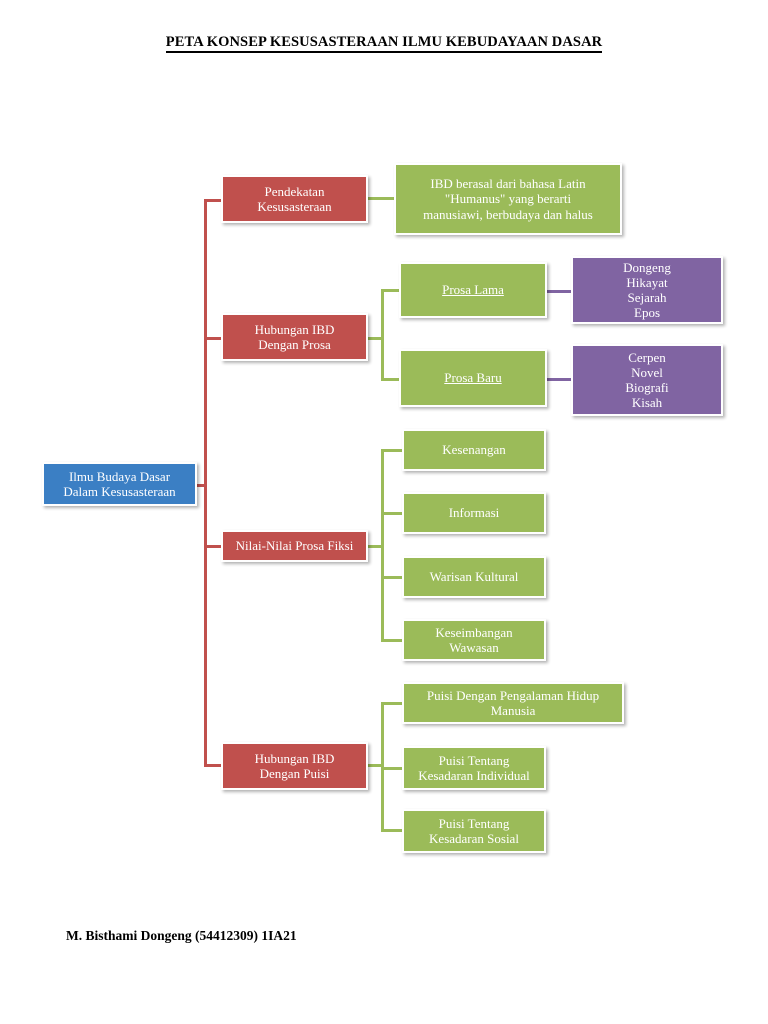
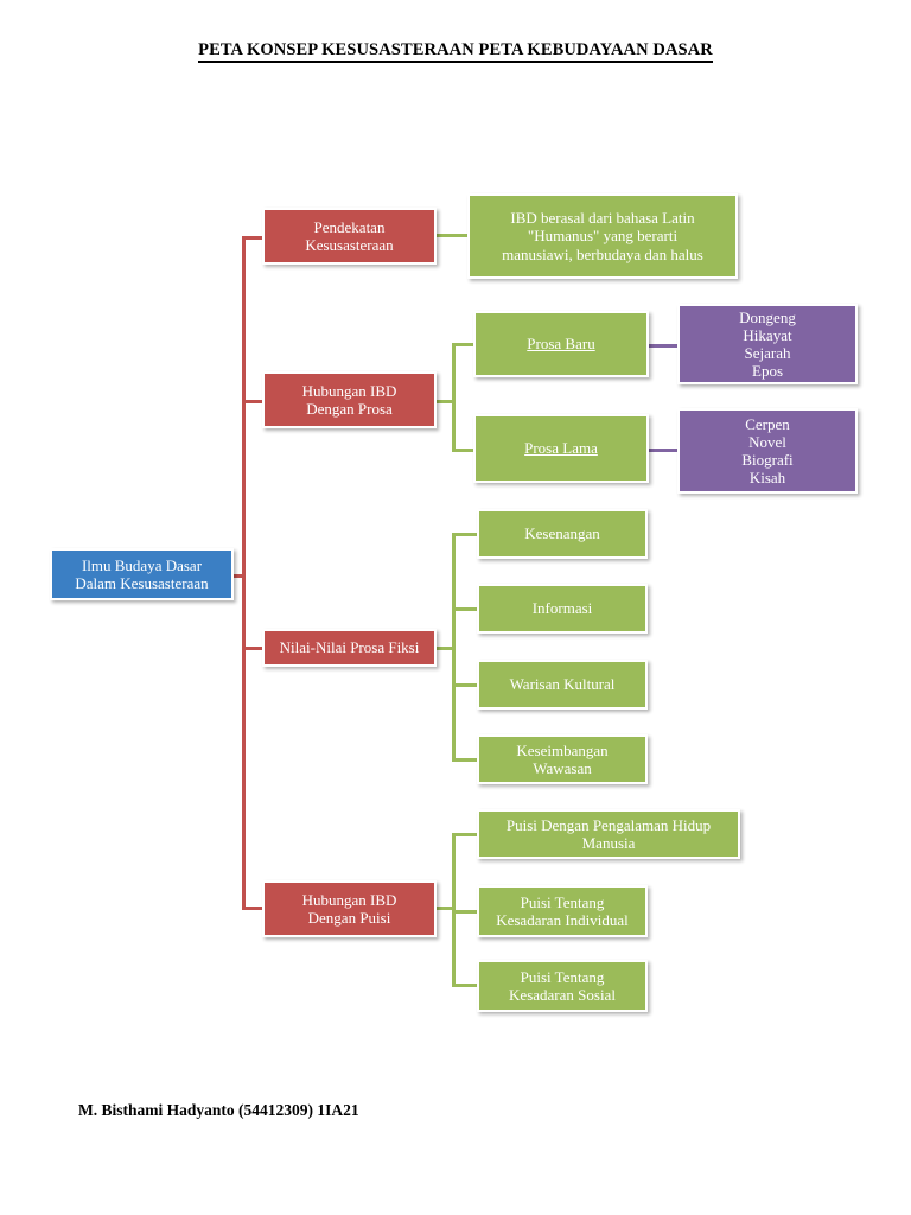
- PETA KONSEP KESUSASTERAAN ILMU KEBUDAYAAN DASAR
+ PETA KONSEP KESUSASTERAAN PETA KEBUDAYAAN DASAR
  Ilmu Budaya Dasar
  Dalam Kesusasteraan
  Pendekatan
  Kesusasteraan
  IBD berasal dari bahasa Latin
  "Humanus" yang berarti
  manusiawi, berbudaya dan halus
  Hubungan IBD
  Dengan Prosa
- Prosa Lama
+ Prosa Baru
  Dongeng
  Hikayat
  Sejarah
  Epos
- Prosa Baru
+ Prosa Lama
  Cerpen
  Novel
  Biografi
  Kisah
  Nilai-Nilai Prosa Fiksi
  Kesenangan
  Informasi
  Warisan Kultural
  Keseimbangan
  Wawasan
  Hubungan IBD
  Dengan Puisi
  Puisi Dengan Pengalaman Hidup
  Manusia
  Puisi Tentang
  Kesadaran Individual
  Puisi Tentang
  Kesadaran Sosial
- M. Bisthami Dongeng (54412309) 1IA21
+ M. Bisthami Hadyanto (54412309) 1IA21
